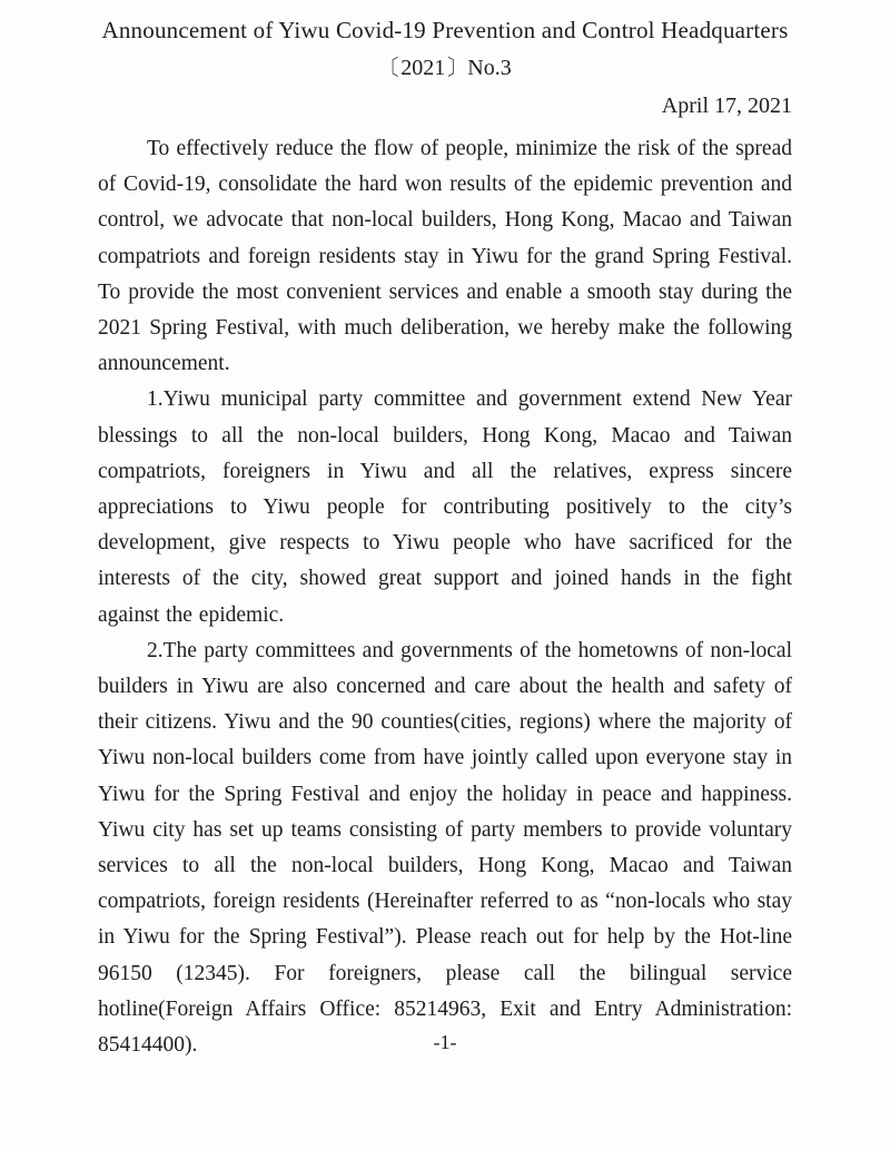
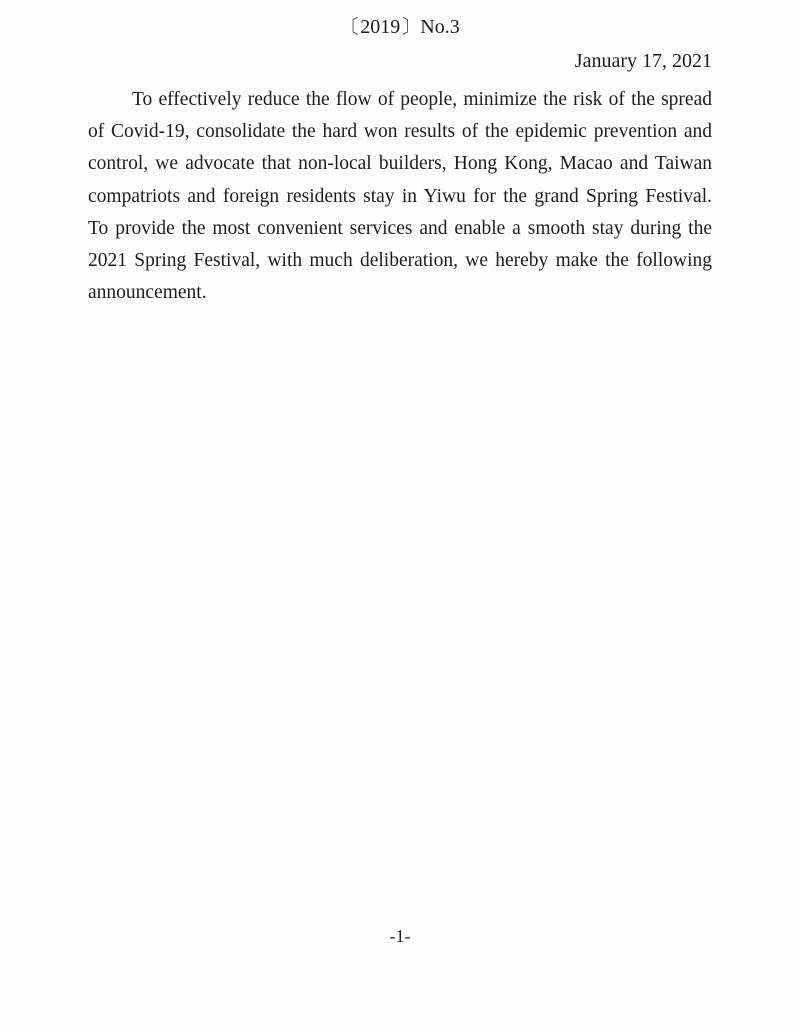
- Announcement of Yiwu Covid-19 Prevention and Control Headquarters
- 〔2021〕No.3
+ 〔2019〕No.3
- April 17, 2021
+ January 17, 2021
  To effectively reduce the flow of people, minimize the risk of the spread of Covid-19, consolidate the hard won results of the epidemic prevention and control, we advocate that non-local builders, Hong Kong, Macao and Taiwan compatriots and foreign residents stay in Yiwu for the grand Spring Festival. To provide the most convenient services and enable a smooth stay during the 2021 Spring Festival, with much deliberation, we hereby make the following announcement.
- 1.Yiwu municipal party committee and government extend New Year blessings to all the non-local builders, Hong Kong, Macao and Taiwan compatriots, foreigners in Yiwu and all the relatives, express sincere appreciations to Yiwu people for contributing positively to the city’s development, give respects to Yiwu people who have sacrificed for the interests of the city, showed great support and joined hands in the fight against the epidemic.
- 2.The party committees and governments of the hometowns of non-local builders in Yiwu are also concerned and care about the health and safety of their citizens. Yiwu and the 90 counties(cities, regions) where the majority of Yiwu non-local builders come from have jointly called upon everyone stay in Yiwu for the Spring Festival and enjoy the holiday in peace and happiness. Yiwu city has set up teams consisting of party members to provide voluntary services to all the non-local builders, Hong Kong, Macao and Taiwan compatriots, foreign residents (Hereinafter referred to as “non-locals who stay in Yiwu for the Spring Festival”). Please reach out for help by the Hot-line 96150 (12345). For foreigners, please call the bilingual service hotline(Foreign Affairs Office: 85214963, Exit and Entry Administration: 85414400).
  -1-
